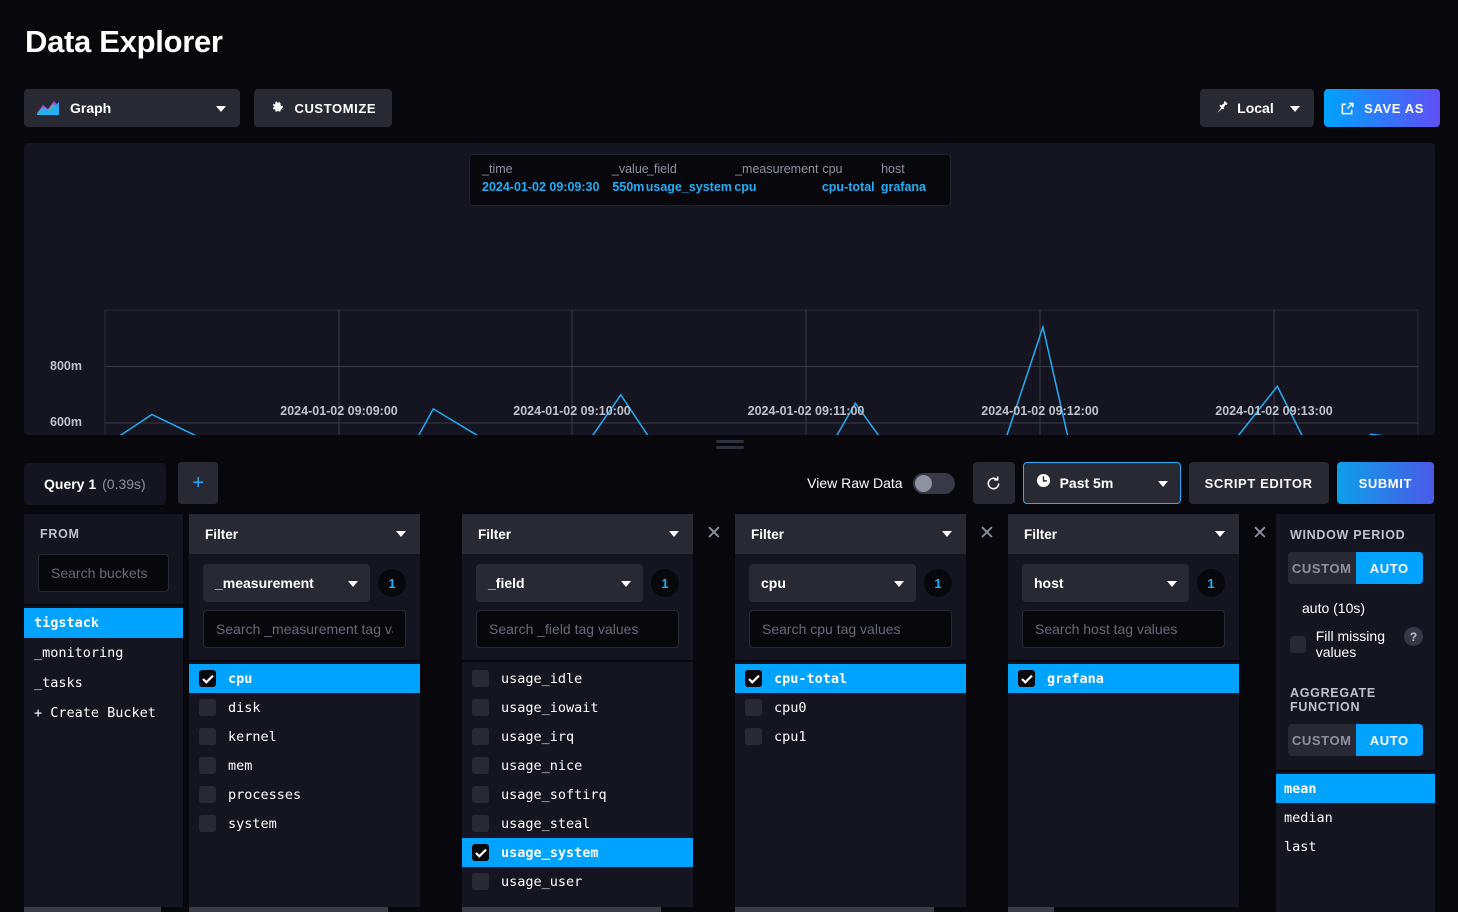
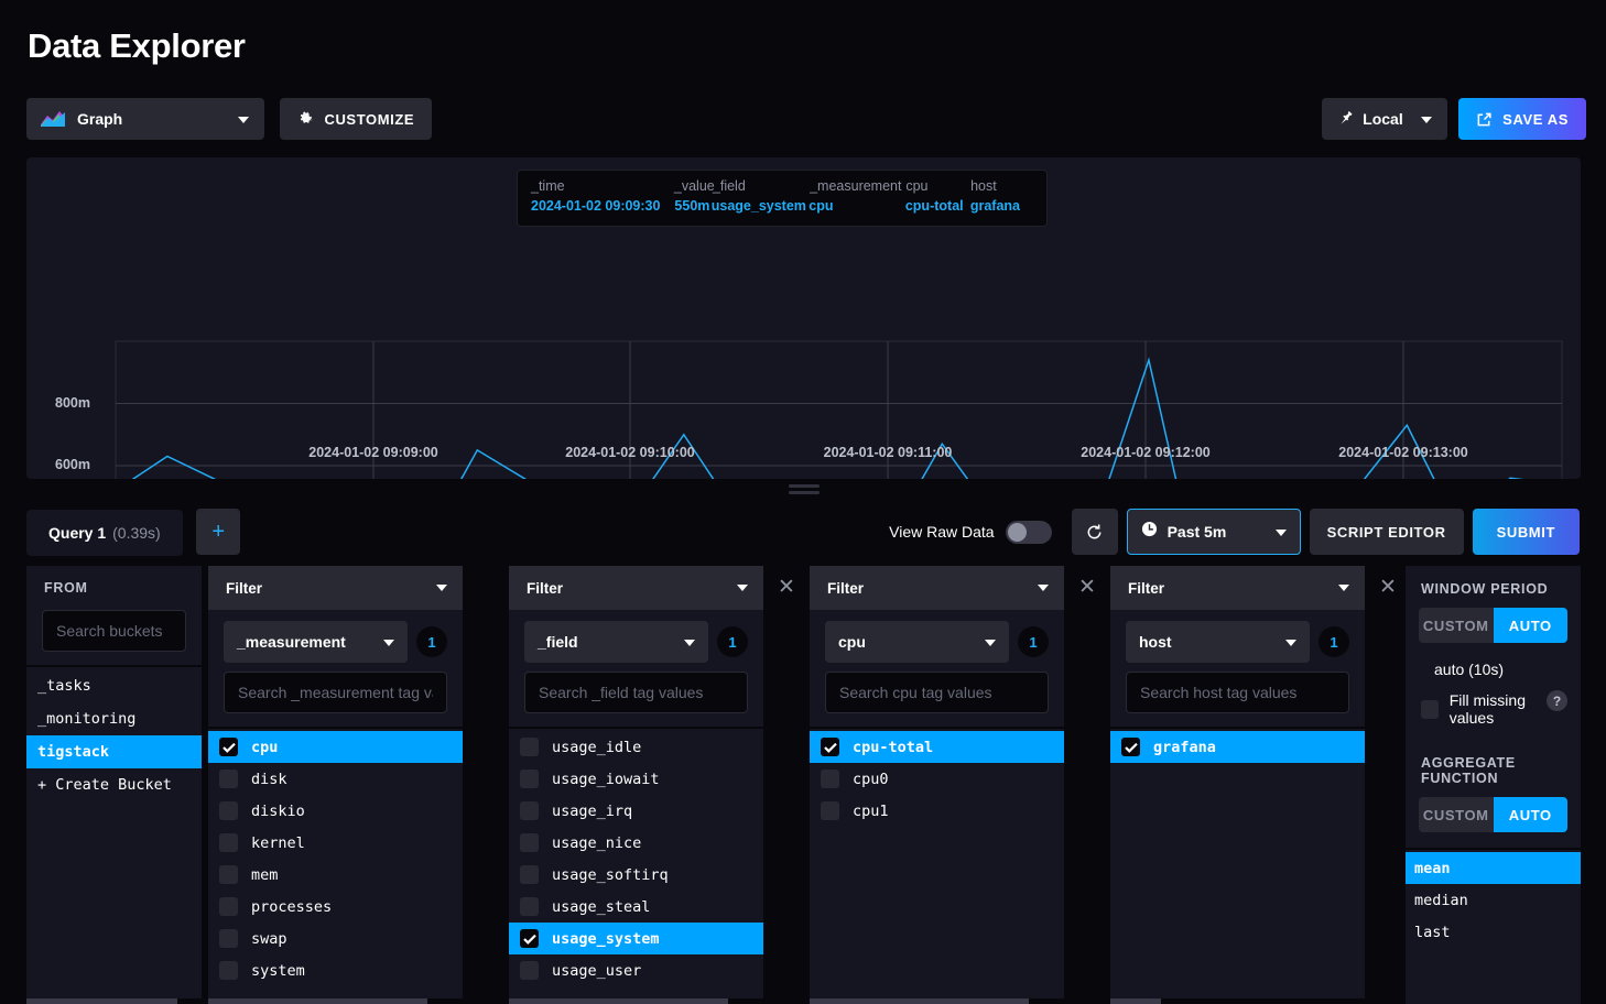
  Data Explorer
  Graph
  CUSTOMIZE
  Local
  SAVE AS
  600m
  800m
  2024-01-02 09:09:00
  2024-01-02 09:10:00
  2024-01-02 09:11:00
  2024-01-02 09:12:00
  2024-01-02 09:13:00
  _time
  _value
  _field
  _measurement
  cpu
  host
  2024-01-02 09:09:30
  550m
  usage_system
  cpu
  cpu-total
  grafana
  Query 1
  (0.39s)
  +
  View Raw Data
  Past 5m
  SCRIPT EDITOR
  SUBMIT
  FROM
  Search buckets
- tigstack
+ _tasks
  _monitoring
- _tasks
+ tigstack
  + Create Bucket
  Filter
  _measurement
  1
  Search _measurement tag v
  cpu
  disk
+ diskio
  kernel
  mem
  processes
+ swap
  system
  Filter
  _field
  1
  Search _field tag values
  usage_idle
  usage_iowait
  usage_irq
  usage_nice
  usage_softirq
  usage_steal
  usage_system
  usage_user
  ✕
  Filter
  cpu
  1
  Search cpu tag values
  cpu-total
  cpu0
  cpu1
  ✕
  Filter
  host
  1
  Search host tag values
  grafana
  ✕
  WINDOW PERIOD
  CUSTOM
  AUTO
  auto (10s)
  Fill missing values
  ?
  AGGREGATE FUNCTION
  CUSTOM
  AUTO
  mean
  median
  last
